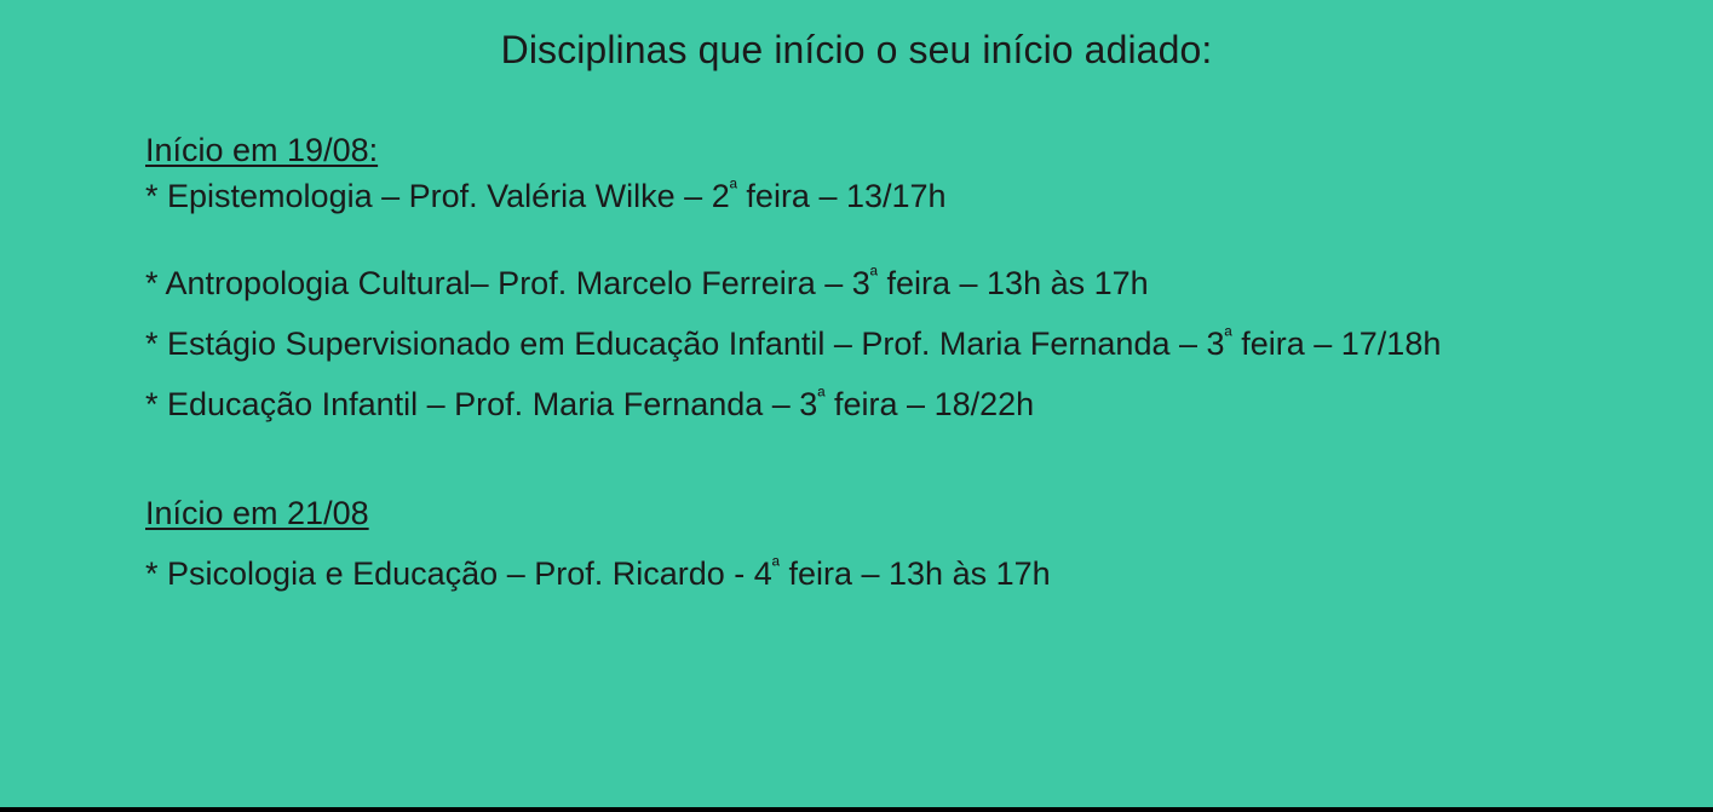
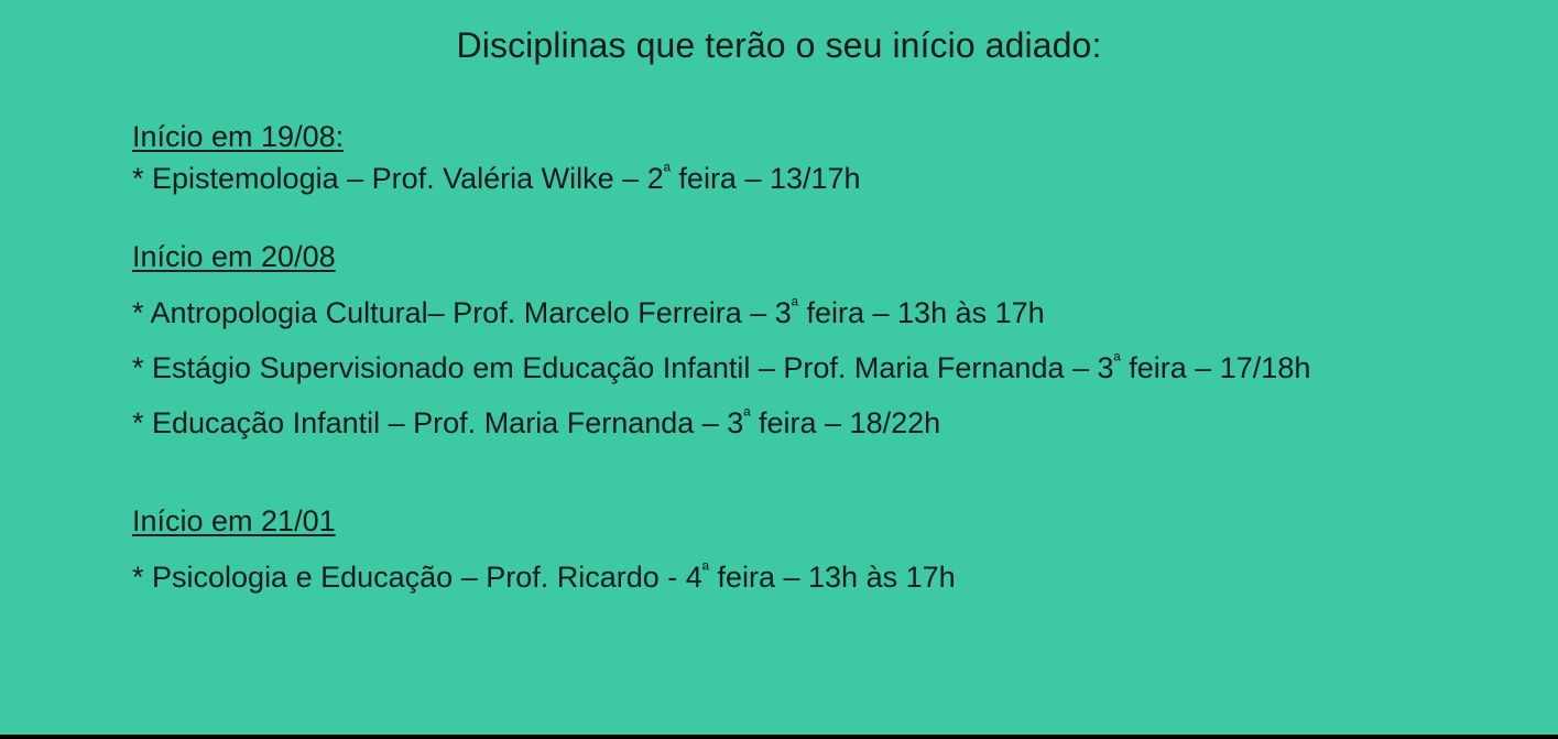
- Disciplinas que início o seu início adiado:
+ Disciplinas que terão o seu início adiado:
  Início em 19/08:
  * Epistemologia – Prof. Valéria Wilke – 2ª feira – 13/17h
+ Início em 20/08
  * Antropologia Cultural– Prof. Marcelo Ferreira – 3ª feira – 13h às 17h
  * Estágio Supervisionado em Educação Infantil – Prof. Maria Fernanda – 3ª feira – 17/18h
  * Educação Infantil – Prof. Maria Fernanda – 3ª feira – 18/22h
- Início em 21/08
+ Início em 21/01
  * Psicologia e Educação – Prof. Ricardo - 4ª feira – 13h às 17h
